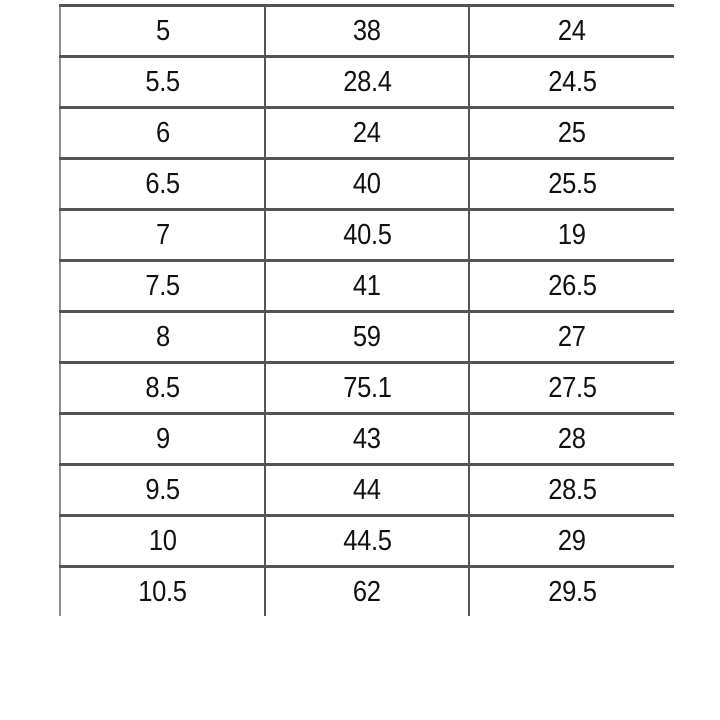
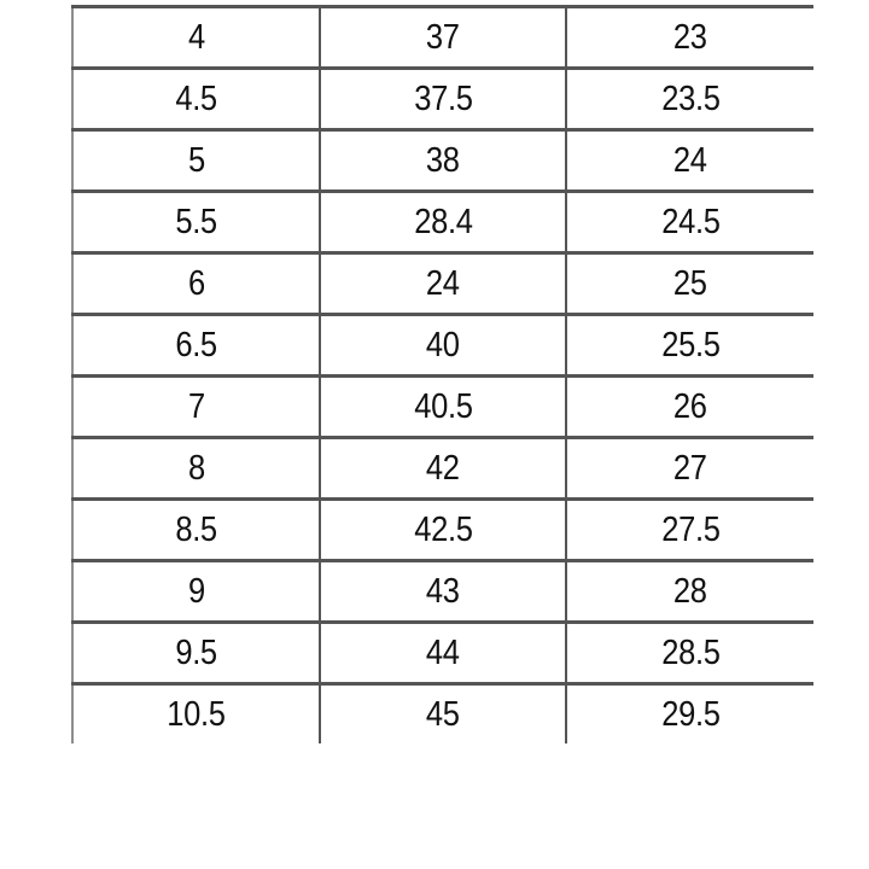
+ 4	37	23
+ 4.5	37.5	23.5
  5	38	24
  5.5	28.4	24.5
  6	24	25
  6.5	40	25.5
- 7	40.5	19
+ 7	40.5	26
- 7.5	41	26.5
- 8	59	27
+ 8	42	27
- 8.5	75.1	27.5
+ 8.5	42.5	27.5
  9	43	28
  9.5	44	28.5
- 10	44.5	29
- 10.5	62	29.5
+ 10.5	45	29.5
